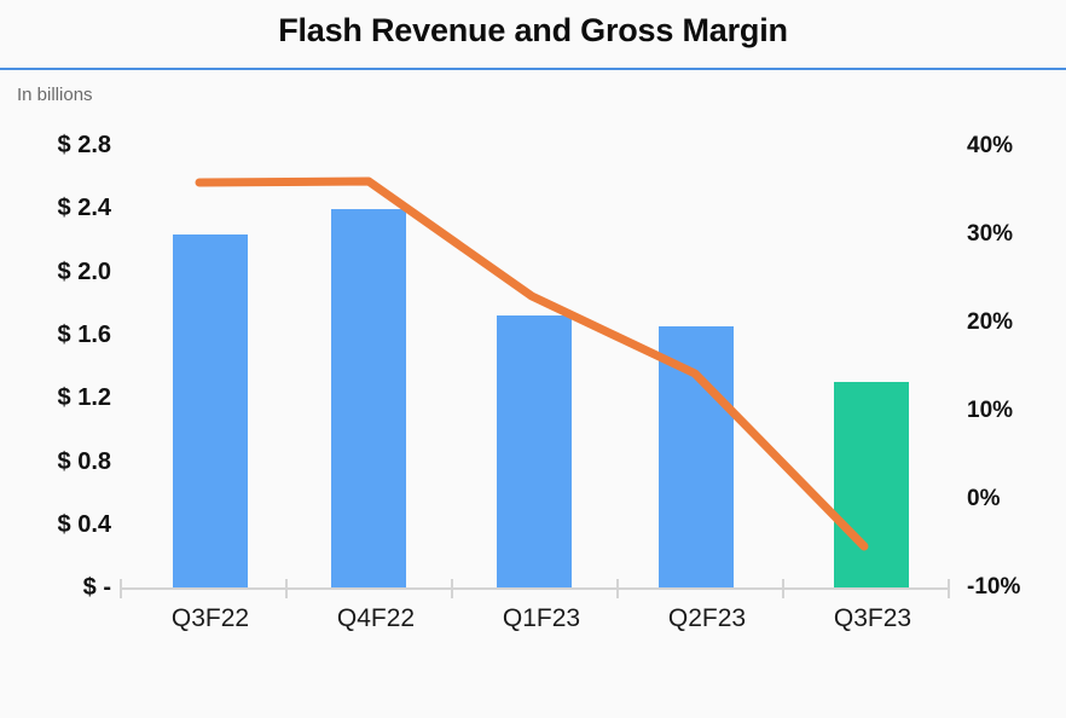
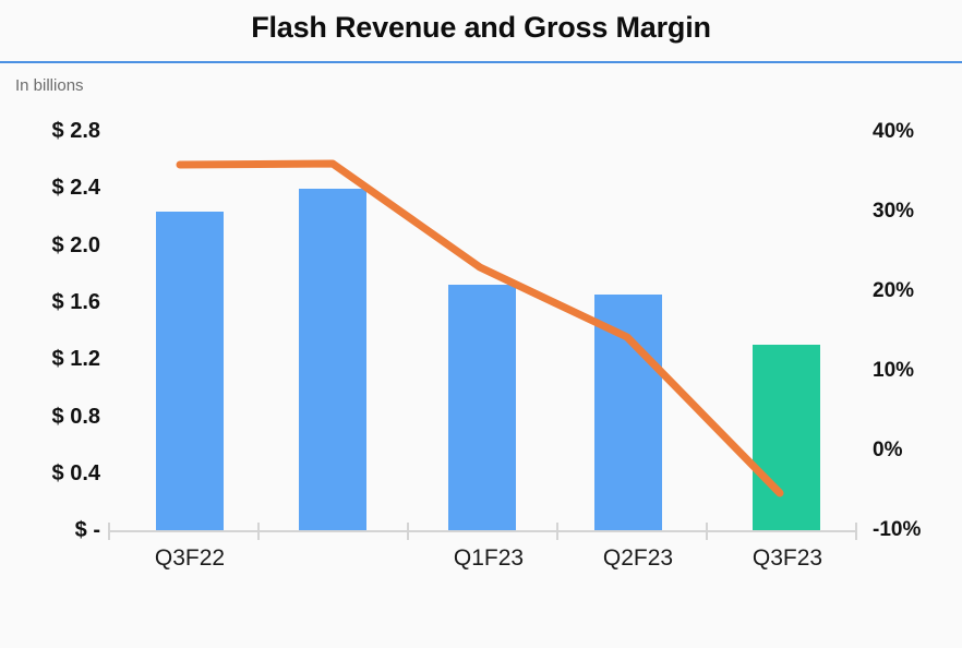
  Flash Revenue and Gross Margin
  In billions
  $ 2.8
  $ 2.4
  $ 2.0
  $ 1.6
  $ 1.2
  $ 0.8
  $ 0.4
  $ -
  40%
  30%
  20%
  10%
  0%
  -10%
  Q3F22
- Q4F22
  Q1F23
  Q2F23
  Q3F23
